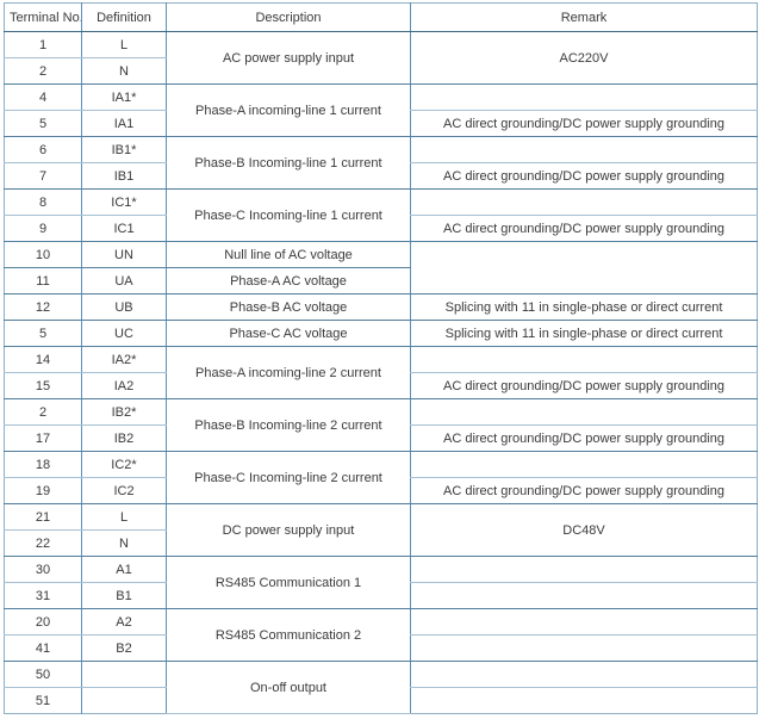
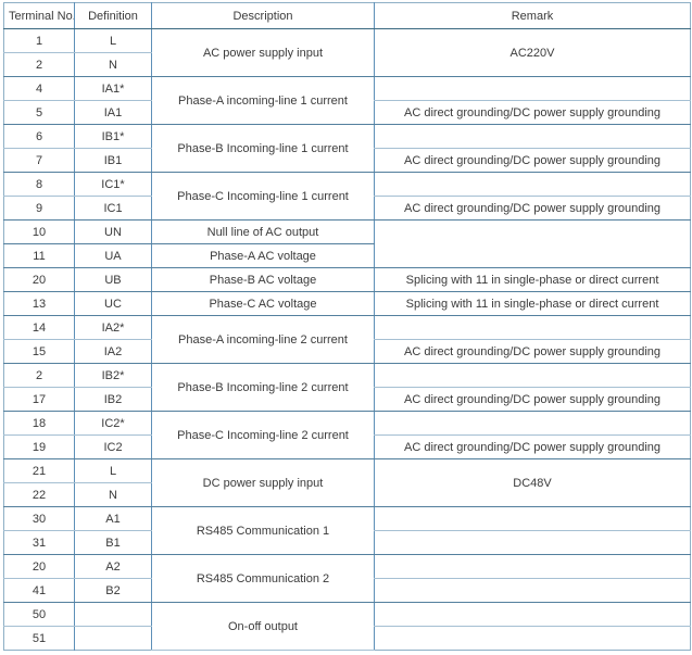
  Terminal No.	Definition	Description	Remark
  1	L	AC power supply input	AC220V
  2	N
  4	IA1*	Phase-A incoming-line 1 current
  5	IA1	AC direct grounding/DC power supply grounding
  6	IB1*	Phase-B Incoming-line 1 current
  7	IB1	AC direct grounding/DC power supply grounding
  8	IC1*	Phase-C Incoming-line 1 current
  9	IC1	AC direct grounding/DC power supply grounding
- 10	UN	Null line of AC voltage
+ 10	UN	Null line of AC output
  11	UA	Phase-A AC voltage
- 12	UB	Phase-B AC voltage	Splicing with 11 in single-phase or direct current
+ 20	UB	Phase-B AC voltage	Splicing with 11 in single-phase or direct current
- 5	UC	Phase-C AC voltage	Splicing with 11 in single-phase or direct current
+ 13	UC	Phase-C AC voltage	Splicing with 11 in single-phase or direct current
  14	IA2*	Phase-A incoming-line 2 current
  15	IA2	AC direct grounding/DC power supply grounding
  2	IB2*	Phase-B Incoming-line 2 current
  17	IB2	AC direct grounding/DC power supply grounding
  18	IC2*	Phase-C Incoming-line 2 current
  19	IC2	AC direct grounding/DC power supply grounding
  21	L	DC power supply input	DC48V
  22	N
  30	A1	RS485 Communication 1
  31	B1
  20	A2	RS485 Communication 2
  41	B2
  50		On-off output
  51
